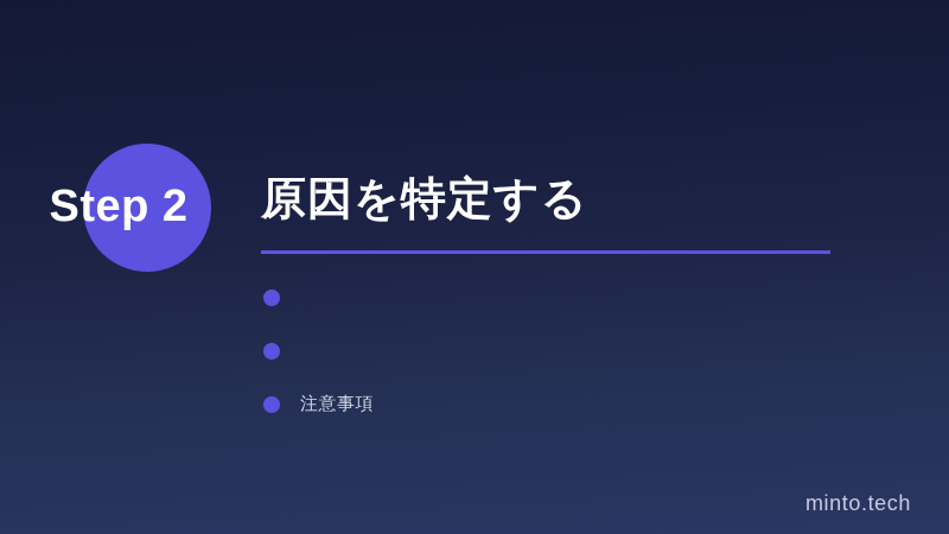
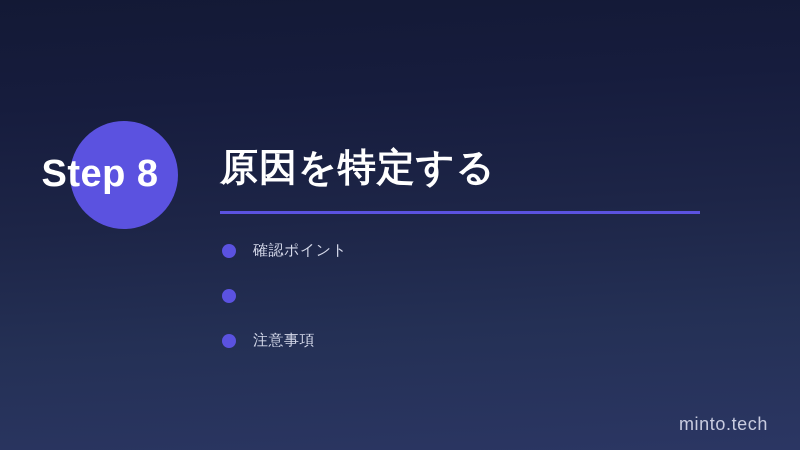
- Step 2
+ Step 8
  原因を特定する
+ 確認ポイント
  注意事項
  minto.tech
